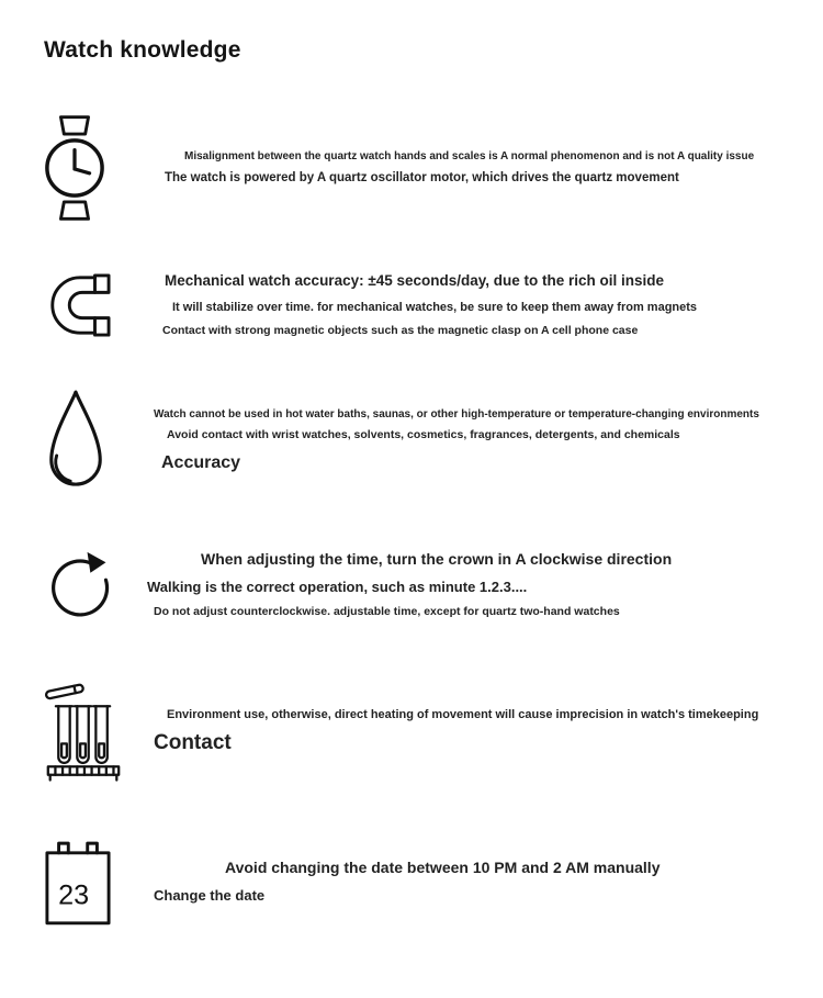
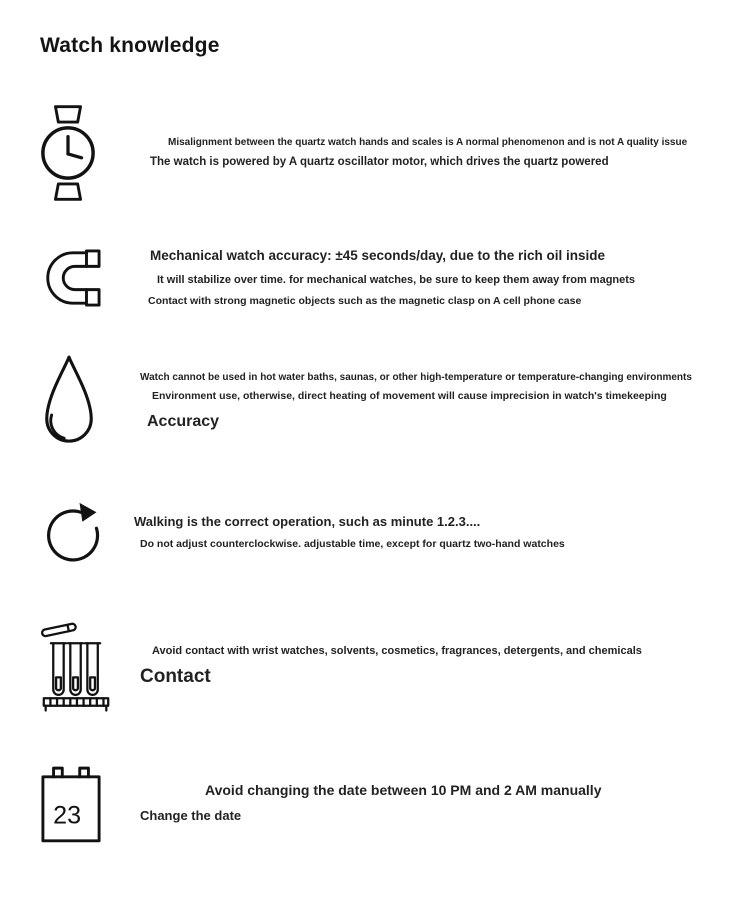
  Watch knowledge
  Misalignment between the quartz watch hands and scales is A normal phenomenon and is not A quality issue
- The watch is powered by A quartz oscillator motor, which drives the quartz movement
+ The watch is powered by A quartz oscillator motor, which drives the quartz powered
  Mechanical watch accuracy: ±45 seconds/day, due to the rich oil inside
  It will stabilize over time. for mechanical watches, be sure to keep them away from magnets
  Contact with strong magnetic objects such as the magnetic clasp on A cell phone case
  Watch cannot be used in hot water baths, saunas, or other high-temperature or temperature-changing environments
- Avoid contact with wrist watches, solvents, cosmetics, fragrances, detergents, and chemicals
+ Environment use, otherwise, direct heating of movement will cause imprecision in watch's timekeeping
  Accuracy
- When adjusting the time, turn the crown in A clockwise direction
  Walking is the correct operation, such as minute 1.2.3....
  Do not adjust counterclockwise. adjustable time, except for quartz two-hand watches
- Environment use, otherwise, direct heating of movement will cause imprecision in watch's timekeeping
+ Avoid contact with wrist watches, solvents, cosmetics, fragrances, detergents, and chemicals
  Contact
  23
  Avoid changing the date between 10 PM and 2 AM manually
  Change the date
